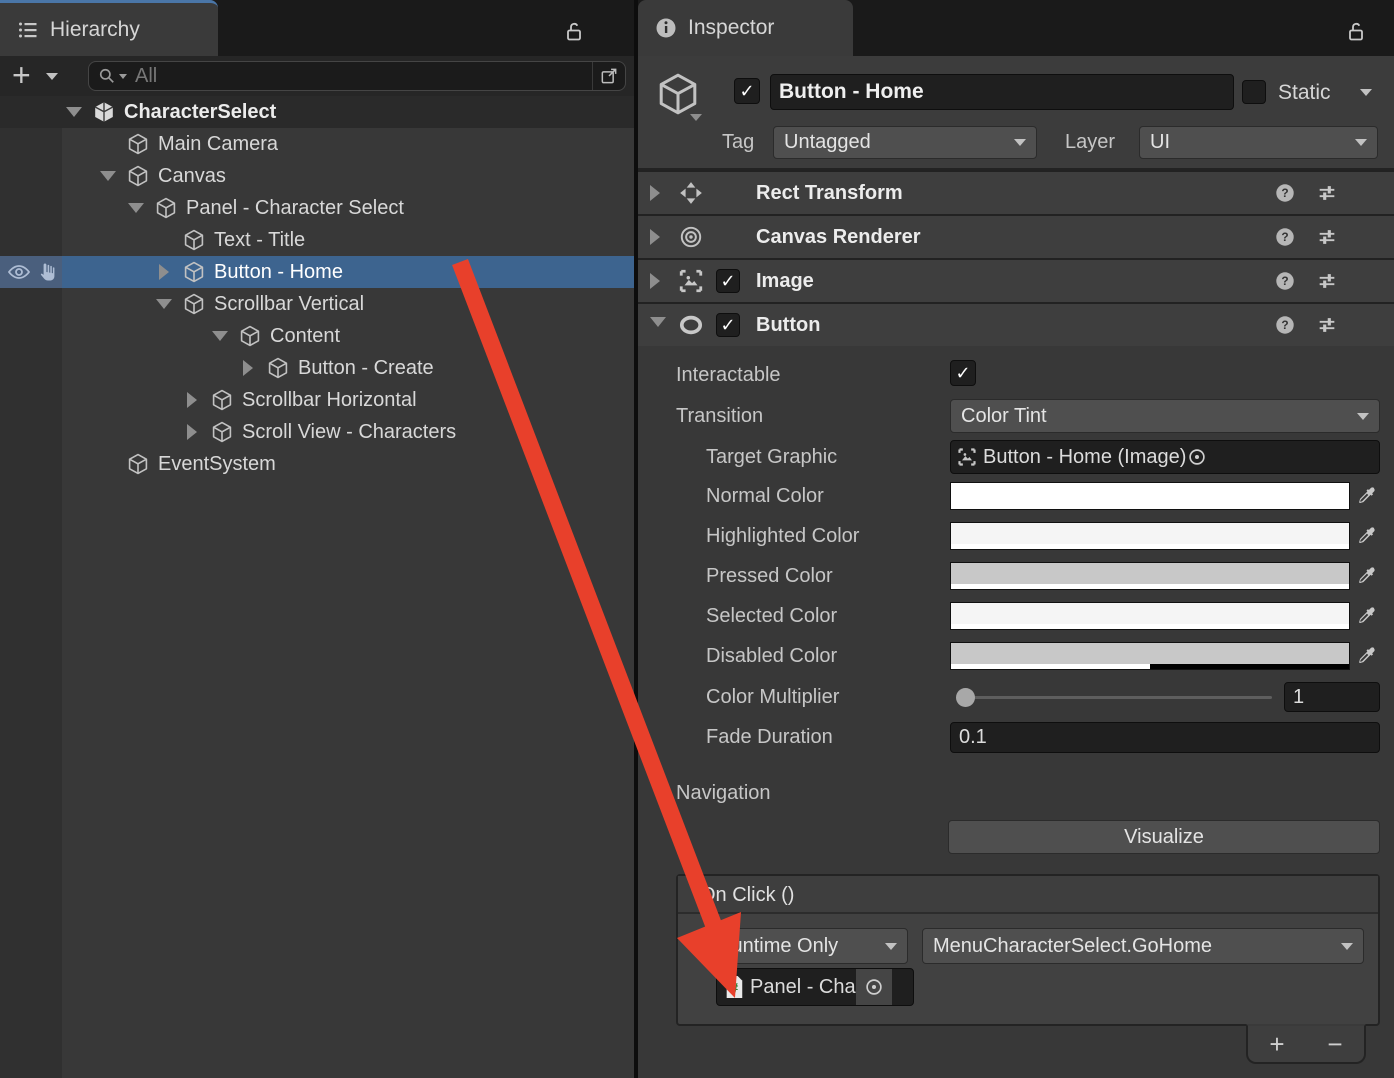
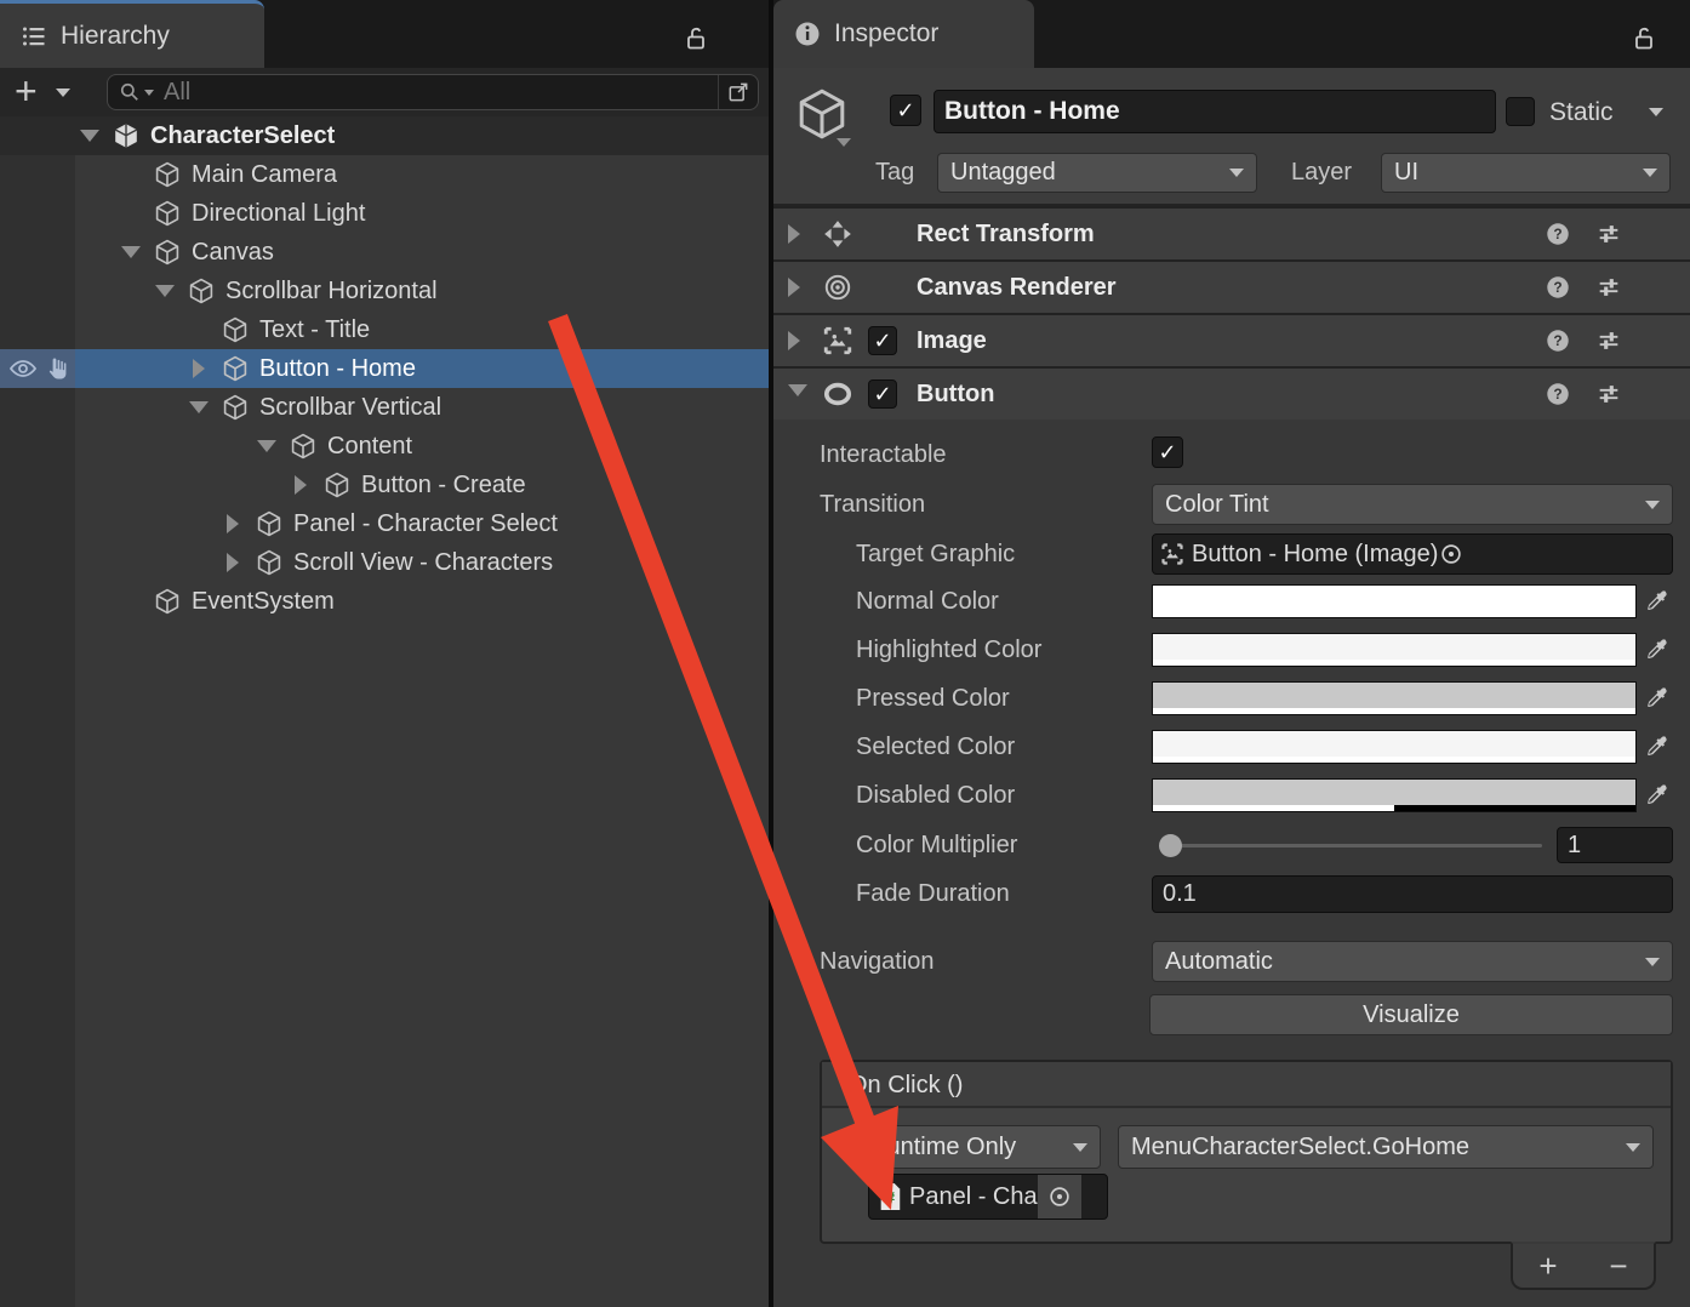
  Hierarchy
  +
  All
  CharacterSelect
  Main Camera
+ Directional Light
  Canvas
- Panel - Character Select
+ Scrollbar Horizontal
  Text - Title
  Button - Home
  Scrollbar Vertical
  Content
  Button - Create
- Scrollbar Horizontal
+ Panel - Character Select
  Scroll View - Characters
  EventSystem
  Inspector
  ✓
  Button - Home
  Static
  Tag
  Untagged
  Layer
  UI
  Rect Transform
  ?
  Canvas Renderer
  ?
  ✓
  Image
  ?
  ✓
  Button
  ?
  Interactable
  ✓
  Transition
  Color Tint
  Target Graphic
  Button - Home (Image)
  Normal Color
  Highlighted Color
  Pressed Color
  Selected Color
  Disabled Color
  Color Multiplier
  1
  Fade Duration
  0.1
  Navigation
+ Automatic
  Visualize
  n Click ()
  ntime Only
  MenuCharacterSelect.GoHome
  Panel - Cha
  +
  −
